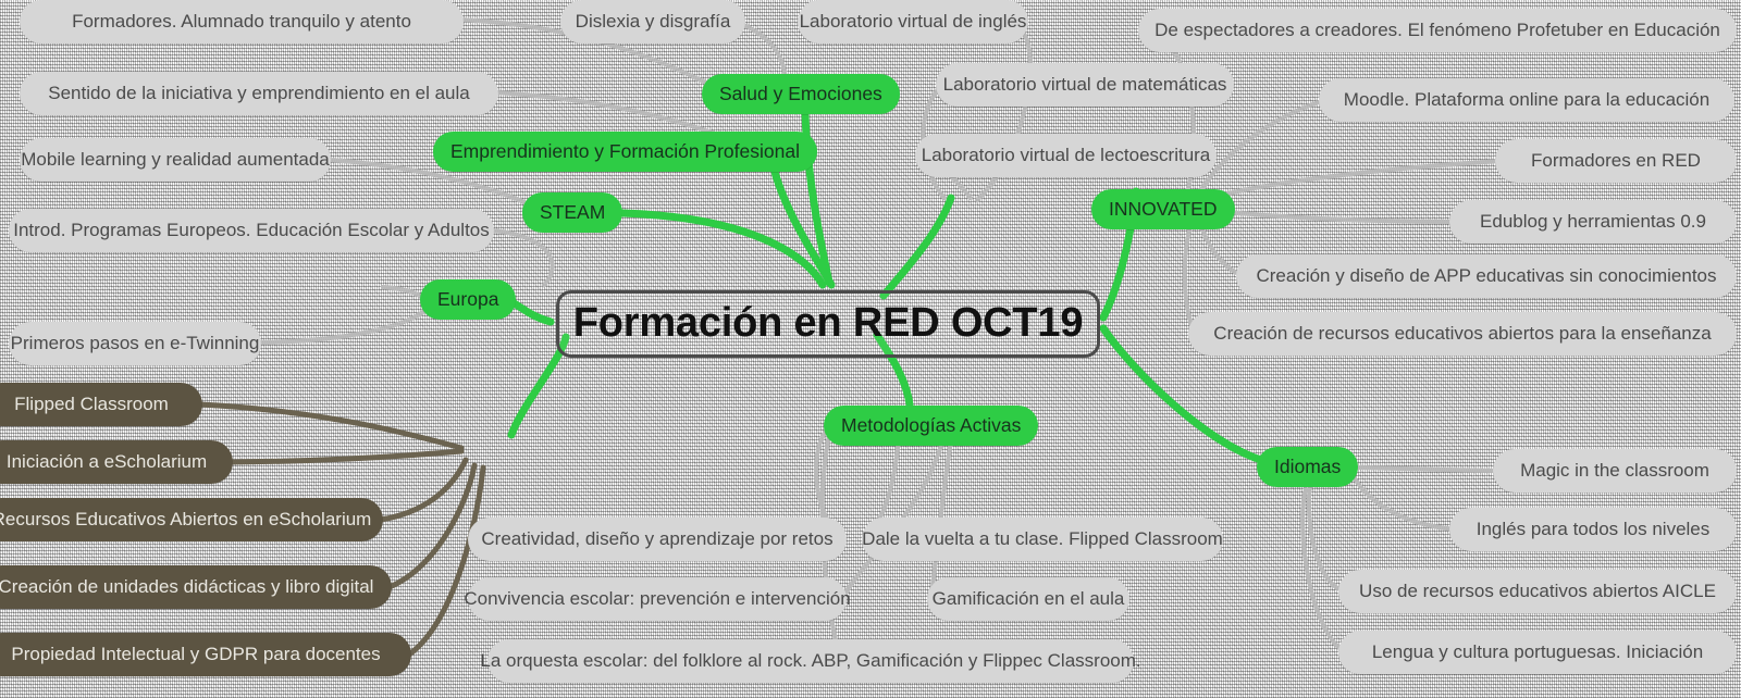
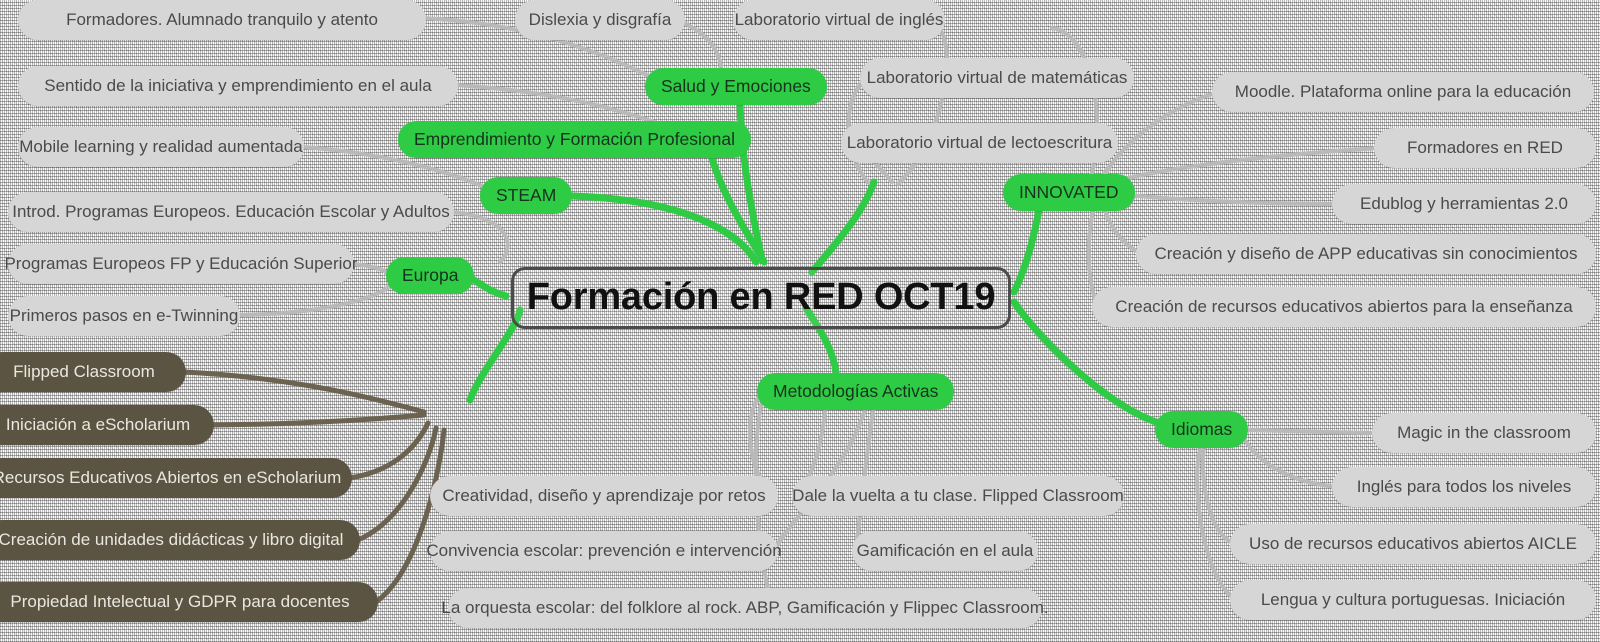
  Formación en RED OCT19
  Salud y Emociones
  Emprendimiento y Formación Profesional
  STEAM
  Europa
  Metodologías Activas
  INNOVATED
  Idiomas
  Formadores. Alumnado tranquilo y atento
  Dislexia y disgrafía
  Sentido de la iniciativa y emprendimiento en el aula
  Mobile learning y realidad aumentada
  Introd. Programas Europeos. Educación Escolar y Adultos
+ Programas Europeos FP y Educación Superior
  Primeros pasos en e-Twinning
  Flipped Classroom
  Iniciación a eScholarium
  ecursos Educativos Abiertos en eScholarium
  Creación de unidades didácticas y libro digital
  Propiedad Intelectual y GDPR para docentes
  Laboratorio virtual de inglés
  Laboratorio virtual de matemáticas
  Laboratorio virtual de lectoescritura
- De espectadores a creadores. El fenómeno Profetuber en Educación
  Moodle. Plataforma online para la educación
  Formadores en RED
- Edublog y herramientas 0.9
+ Edublog y herramientas 2.0
  Creación y diseño de APP educativas sin conocimientos
  Creación de recursos educativos abiertos para la enseñanza
  Magic in the classroom
  Inglés para todos los niveles
  Uso de recursos educativos abiertos AICLE
  Lengua y cultura portuguesas. Iniciación
  Creatividad, diseño y aprendizaje por retos
  Dale la vuelta a tu clase. Flipped Classroom
  Convivencia escolar: prevención e intervención
  Gamificación en el aula
  La orquesta escolar: del folklore al rock. ABP, Gamificación y Flippec Classroom.
